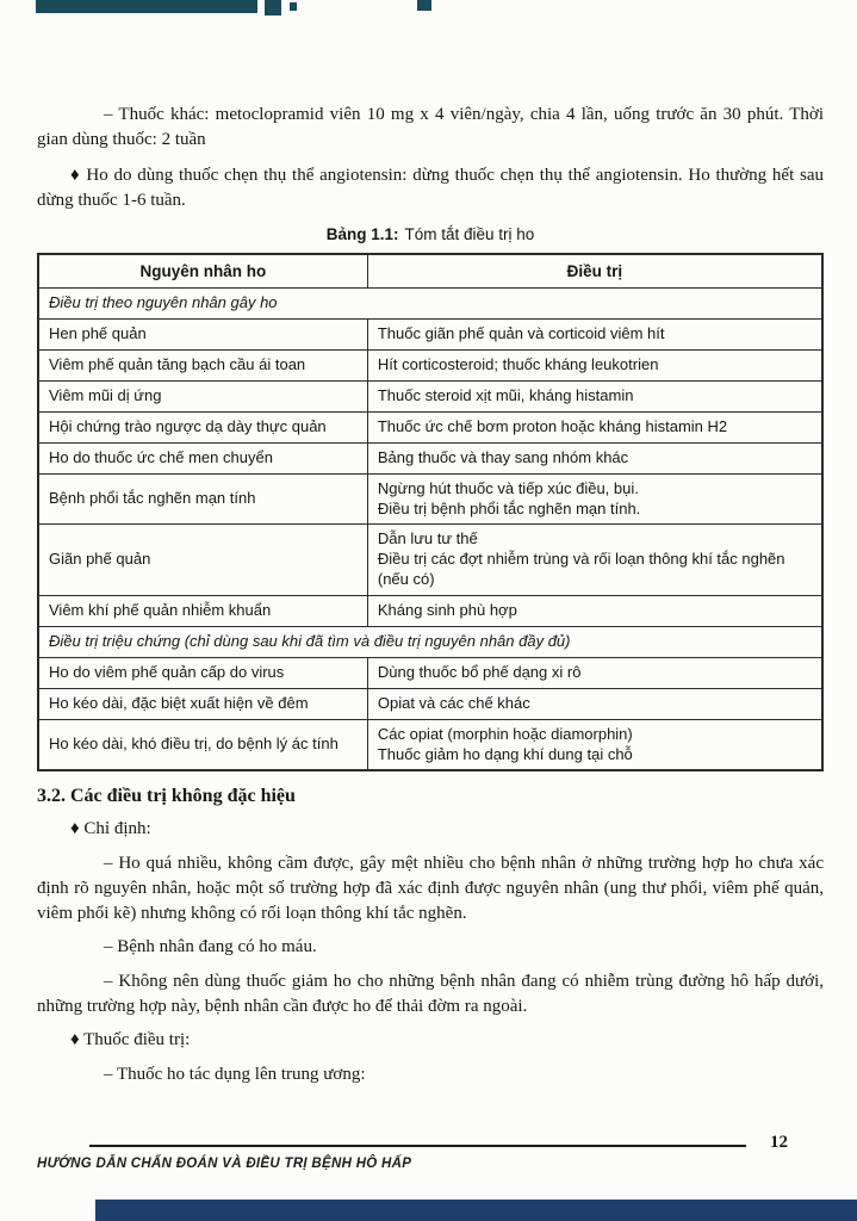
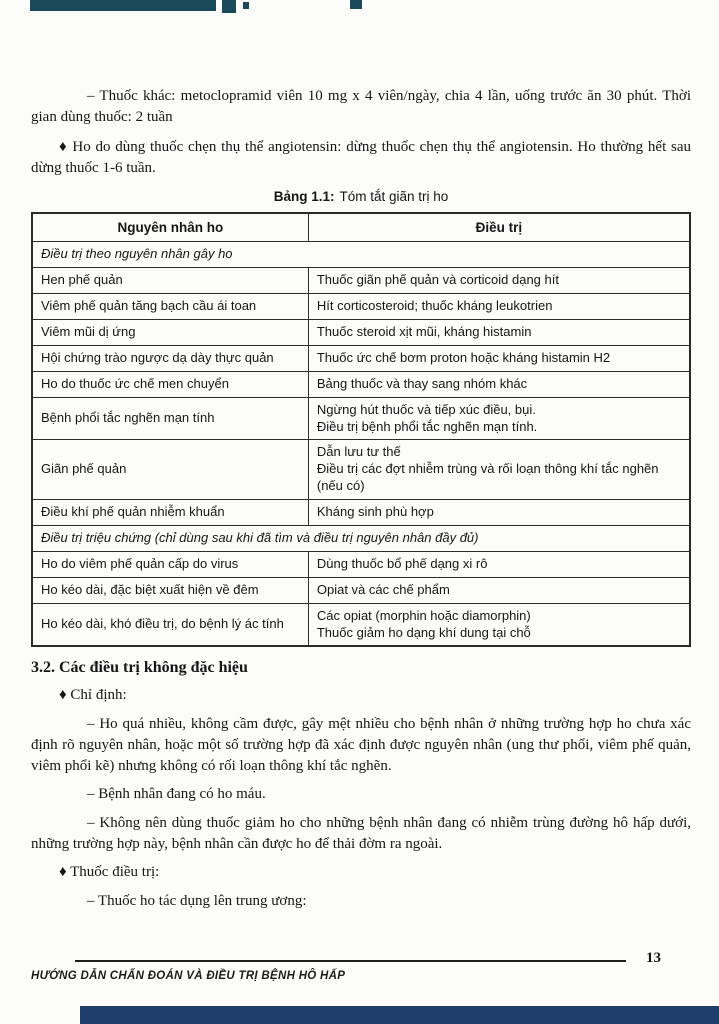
  – Thuốc khác: metoclopramid viên 10 mg x 4 viên/ngày, chia 4 lần, uống trước ăn 30 phút. Thời gian dùng thuốc: 2 tuần
  ♦ Ho do dùng thuốc chẹn thụ thể angiotensin: dừng thuốc chẹn thụ thể angiotensin. Ho thường hết sau dừng thuốc 1-6 tuần.
- Bảng 1.1: Tóm tắt điều trị ho
+ Bảng 1.1: Tóm tắt giãn trị ho
  Nguyên nhân ho	Điều trị
  Điều trị theo nguyên nhân gây ho
- Hen phế quản	Thuốc giãn phế quản và corticoid viêm hít
+ Hen phế quản	Thuốc giãn phế quản và corticoid dạng hít
  Viêm phế quản tăng bạch cầu ái toan	Hít corticosteroid; thuốc kháng leukotrien
  Viêm mũi dị ứng	Thuốc steroid xịt mũi, kháng histamin
  Hội chứng trào ngược dạ dày thực quản	Thuốc ức chế bơm proton hoặc kháng histamin H2
  Ho do thuốc ức chế men chuyển	Bảng thuốc và thay sang nhóm khác
  Bệnh phổi tắc nghẽn mạn tính	Ngừng hút thuốc và tiếp xúc điều, bụi. Điều trị bệnh phổi tắc nghẽn mạn tính.
  Giãn phế quản	Dẫn lưu tư thế Điều trị các đợt nhiễm trùng và rối loạn thông khí tắc nghẽn (nếu có)
- Viêm khí phế quản nhiễm khuẩn	Kháng sinh phù hợp
+ Điều khí phế quản nhiễm khuẩn	Kháng sinh phù hợp
  Điều trị triệu chứng (chỉ dùng sau khi đã tìm và điều trị nguyên nhân đầy đủ)
  Ho do viêm phế quản cấp do virus	Dùng thuốc bổ phế dạng xi rô
- Ho kéo dài, đặc biệt xuất hiện về đêm	Opiat và các chế khác
+ Ho kéo dài, đặc biệt xuất hiện về đêm	Opiat và các chế phẩm
  Ho kéo dài, khó điều trị, do bệnh lý ác tính	Các opiat (morphin hoặc diamorphin) Thuốc giảm ho dạng khí dung tại chỗ
  3.2. Các điều trị không đặc hiệu
  ♦ Chỉ định:
  – Ho quá nhiều, không cầm được, gây mệt nhiều cho bệnh nhân ở những trường hợp ho chưa xác định rõ nguyên nhân, hoặc một số trường hợp đã xác định được nguyên nhân (ung thư phổi, viêm phế quản, viêm phổi kẽ) nhưng không có rối loạn thông khí tắc nghẽn.
  – Bệnh nhân đang có ho máu.
  – Không nên dùng thuốc giảm ho cho những bệnh nhân đang có nhiễm trùng đường hô hấp dưới, những trường hợp này, bệnh nhân cần được ho để thải đờm ra ngoài.
  ♦ Thuốc điều trị:
  – Thuốc ho tác dụng lên trung ương:
- 12
+ 13
  HƯỚNG DẪN CHẨN ĐOÁN VÀ ĐIỀU TRỊ BỆNH HÔ HẤP
